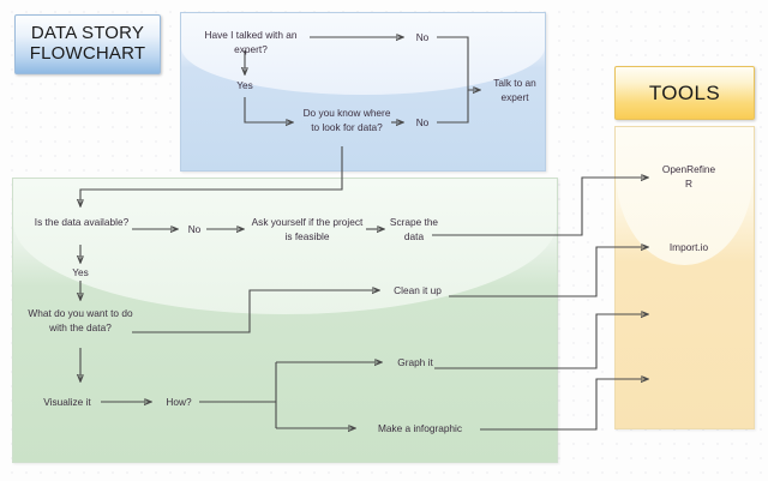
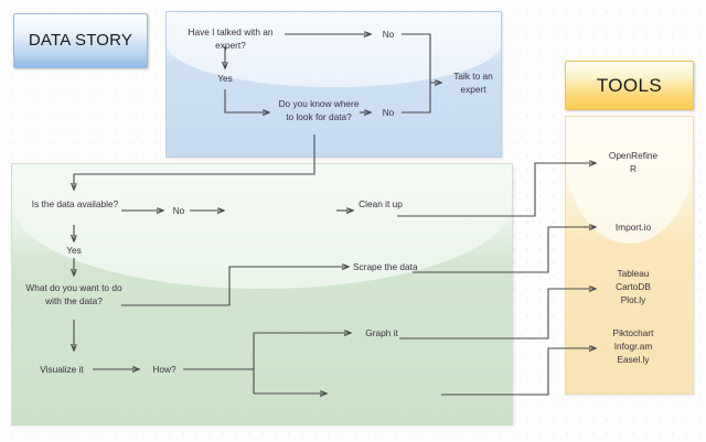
  DATA STORY
- FLOWCHART
  TOOLS
  Have I talked with an expert?
  Yes
  No
  Do you know where to look for data?
  No
  Talk to an expert
  Is the data available?
  No
- Ask yourself if the project is feasible
- Scrape the data
+ Clean it up
  Yes
  What do you want to do with the data?
- Clean it up
+ Scrape the data
  Visualize it
  How?
  Graph it
- Make a infographic
  OpenRefine
  R
  Import.io
+ Tableau
+ CartoDB
+ Plot.ly
+ Piktochart
+ Infogr.am
+ Easel.ly
